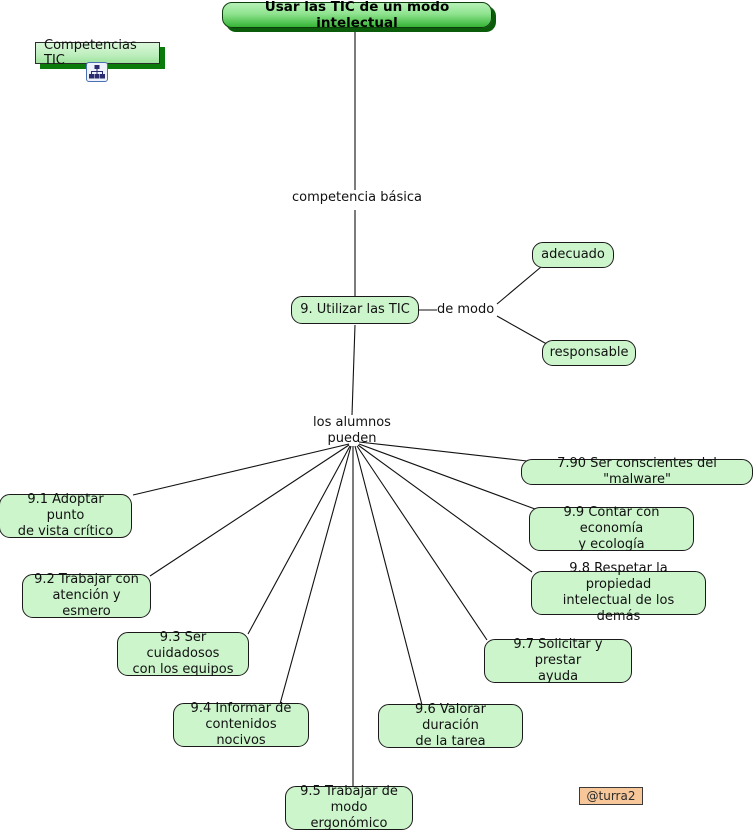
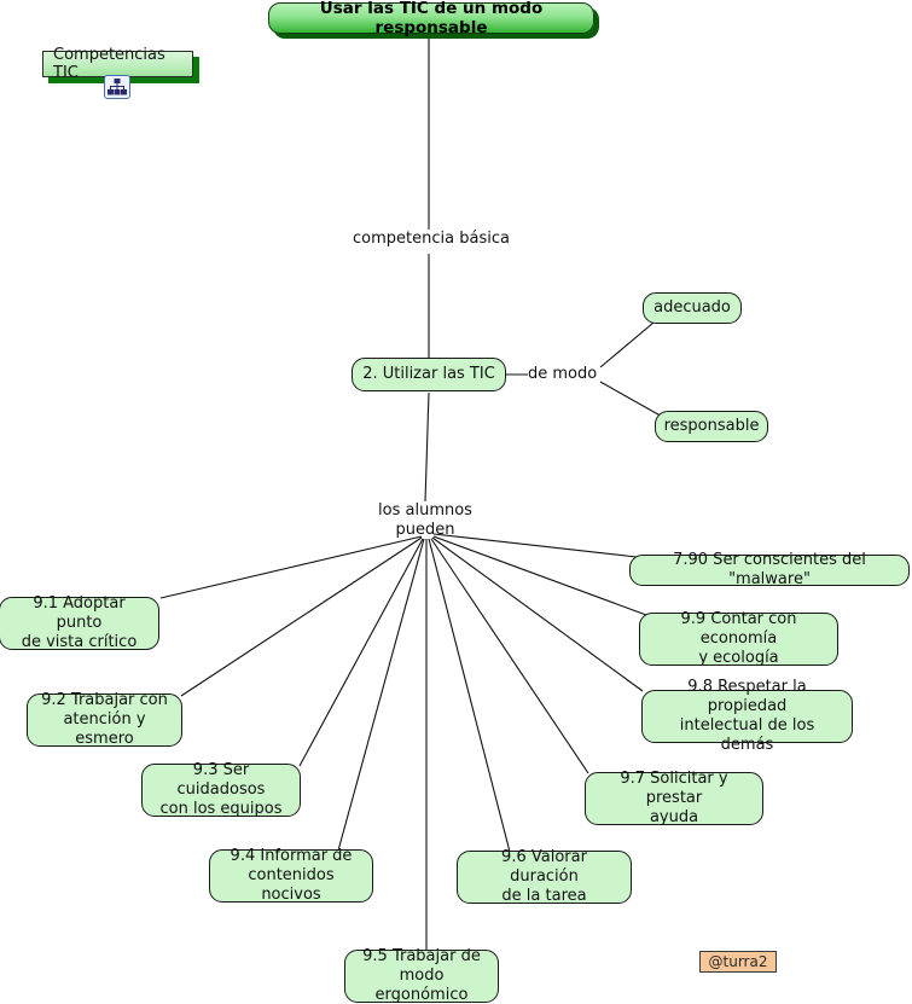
- Usar las TIC de un modo intelectual
+ Usar las TIC de un modo responsable
  Competencias TIC
  competencia básica
  de modo
  los alumnos
  pueden
- 9. Utilizar las TIC
+ 2. Utilizar las TIC
  adecuado
  responsable
  9.1 Adoptar punto
  de vista crítico
  9.2 Trabajar con
  atención y esmero
  9.3 Ser cuidadosos
  con los equipos
  9.4 Informar de
  contenidos nocivos
  9.5 Trabajar de
  modo ergonómico
  9.6 Valorar duración
  de la tarea
  9.7 Solicitar y prestar
  ayuda
  9.8 Respetar la propiedad
  intelectual de los demás
  9.9 Contar con economía
  y ecología
  7.90 Ser conscientes del "malware"
  @turra2
